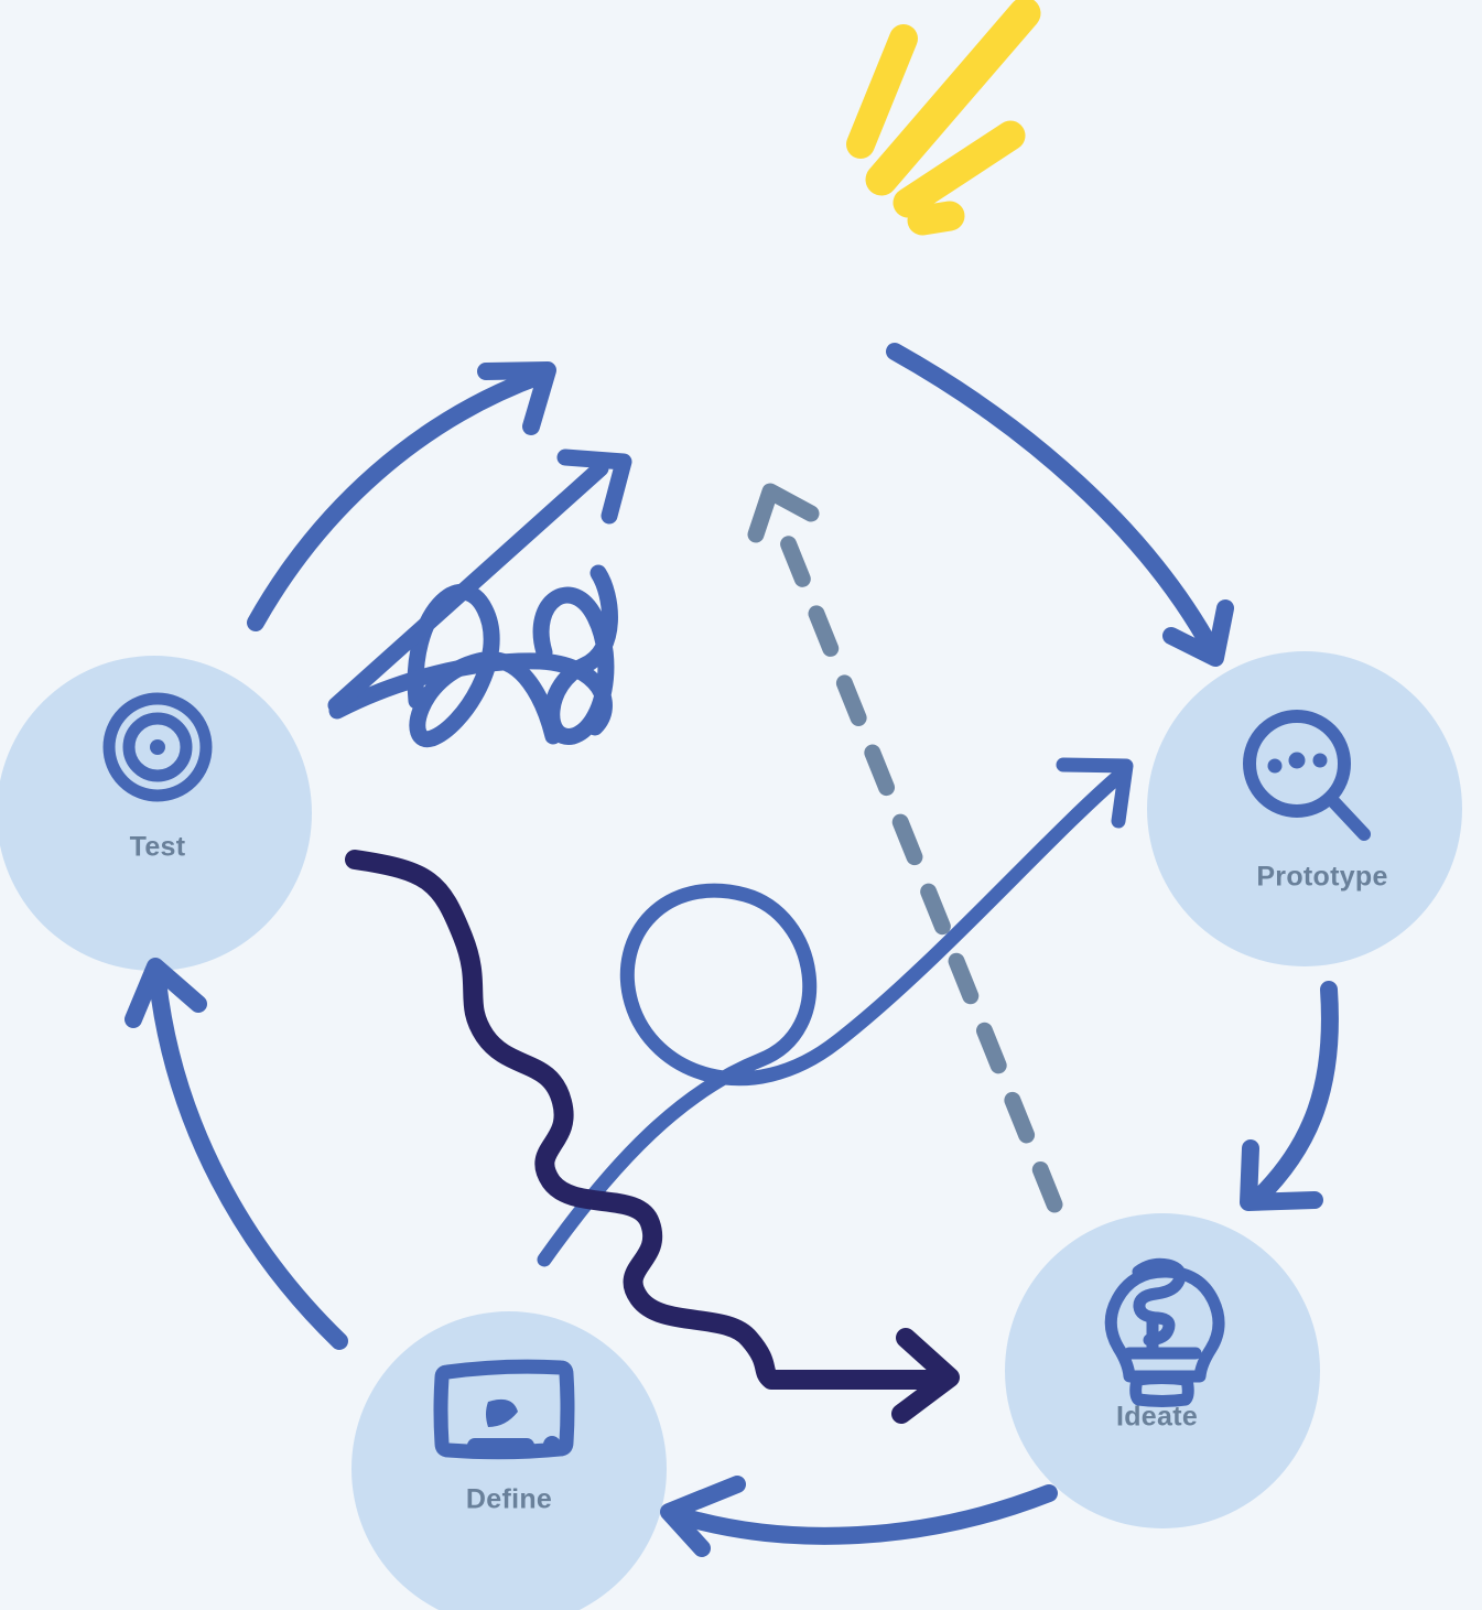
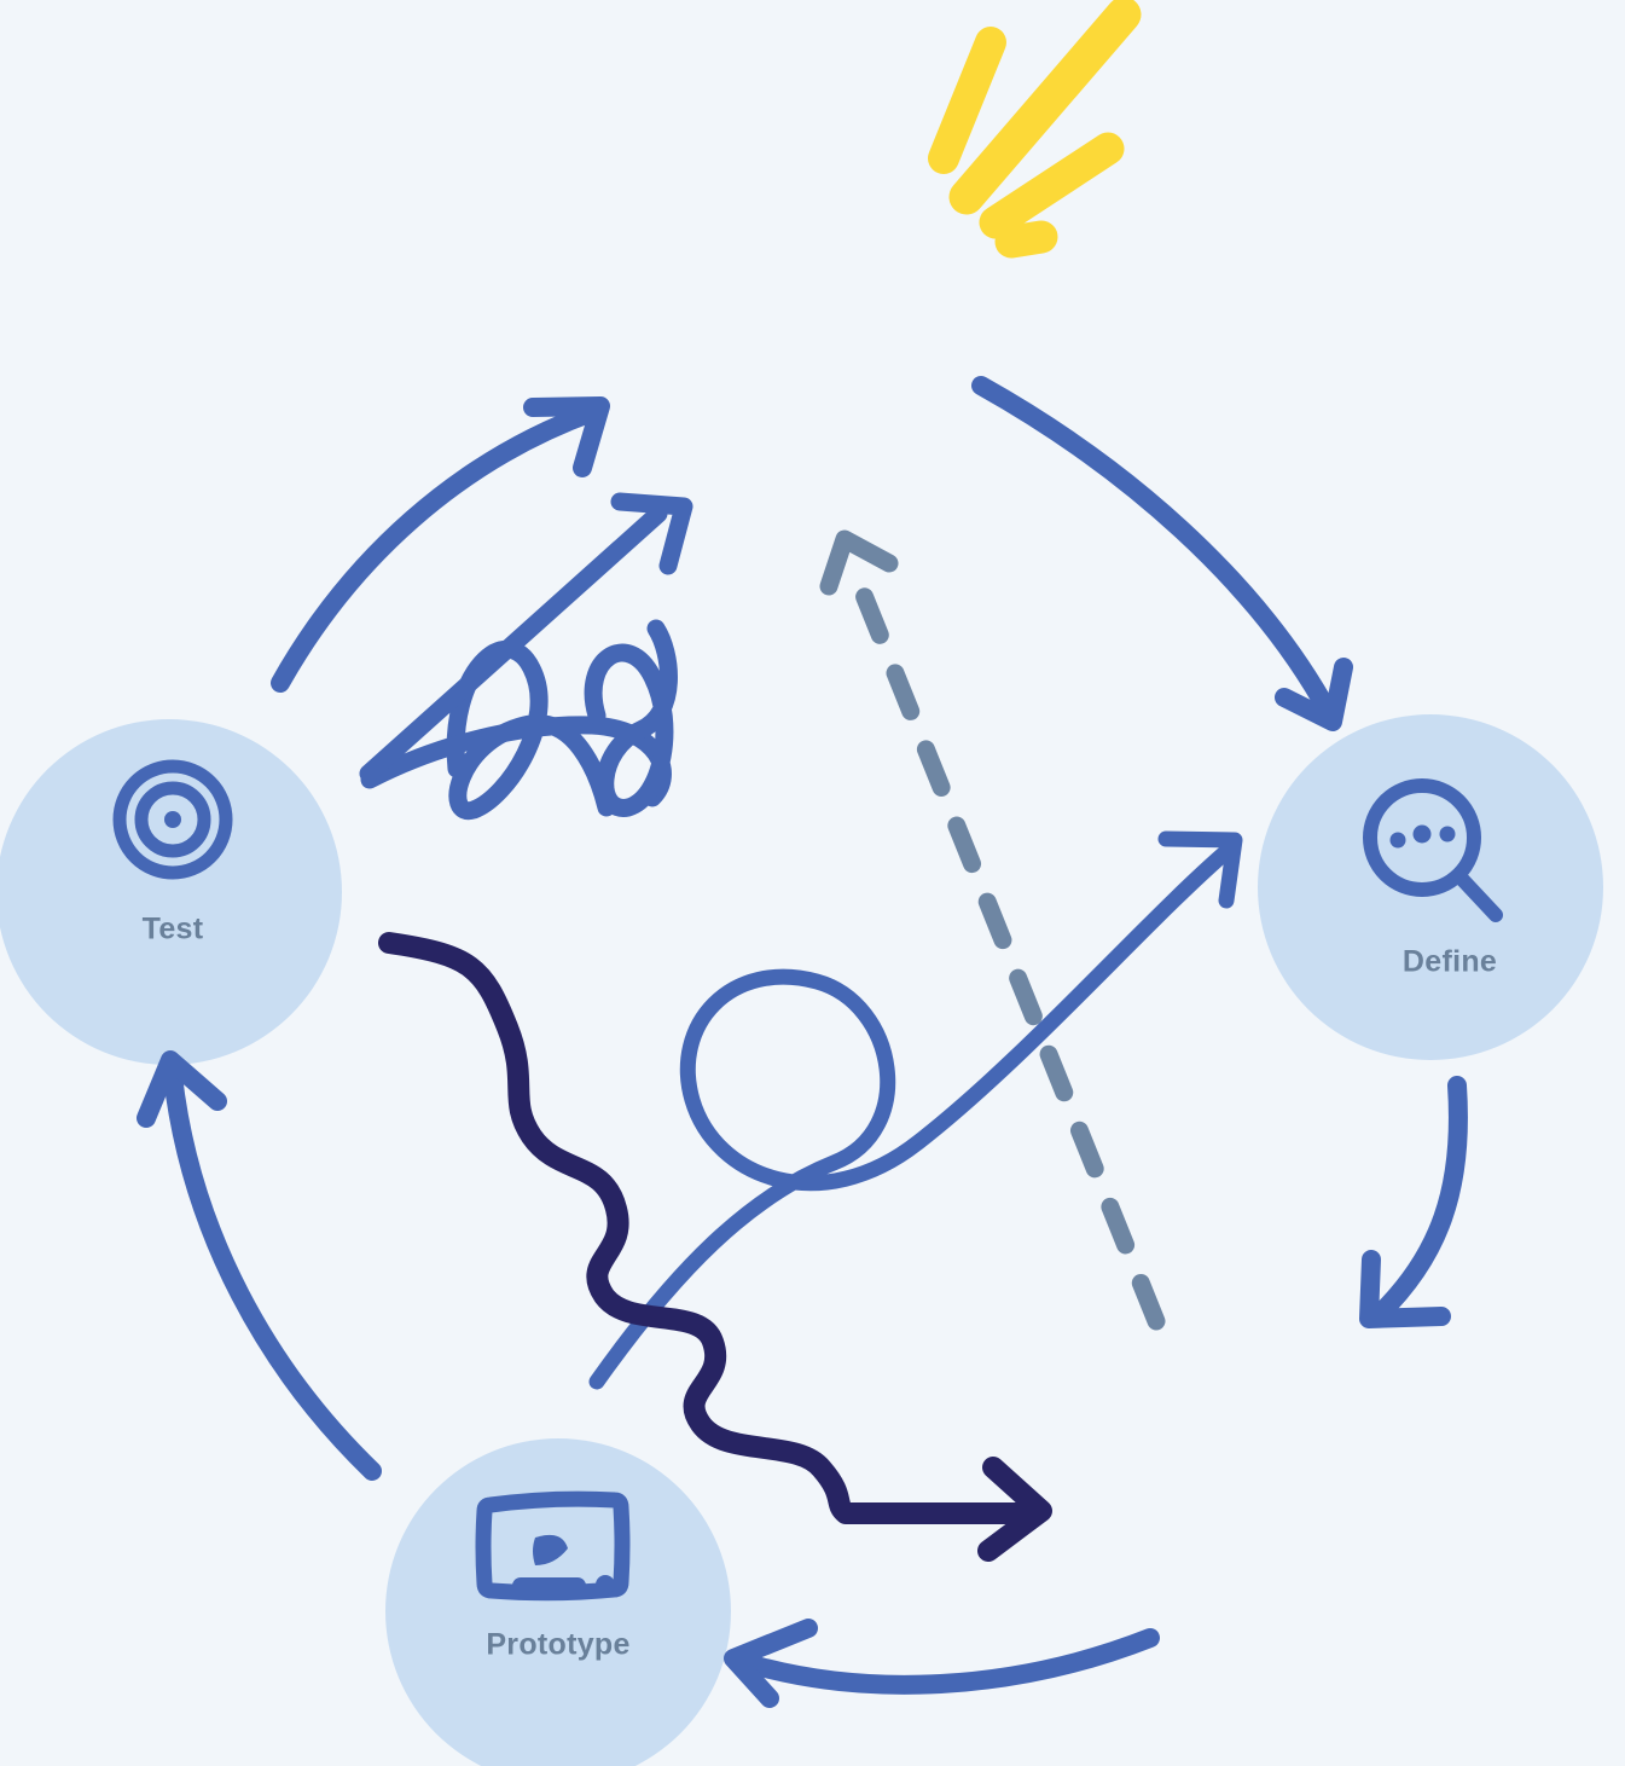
- Prototype
+ Define
- Ideate
- Define
+ Prototype
  Test
